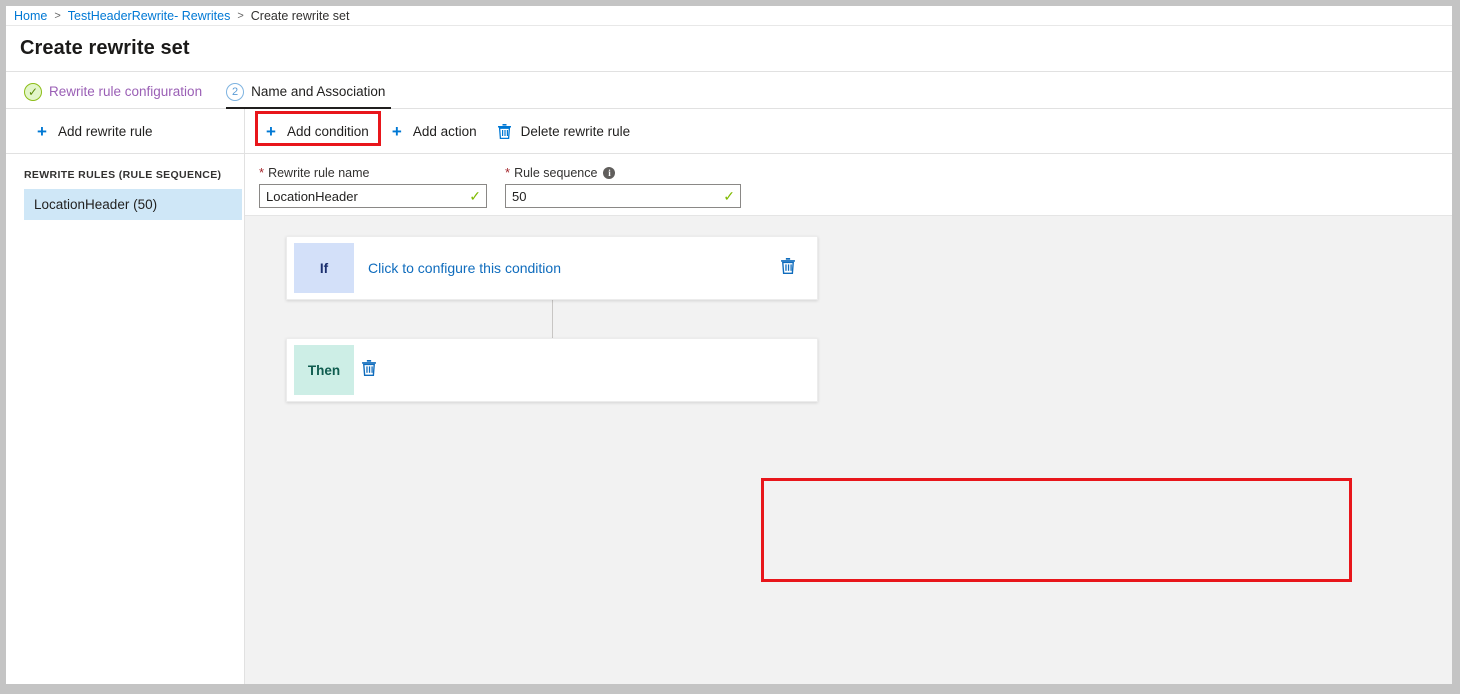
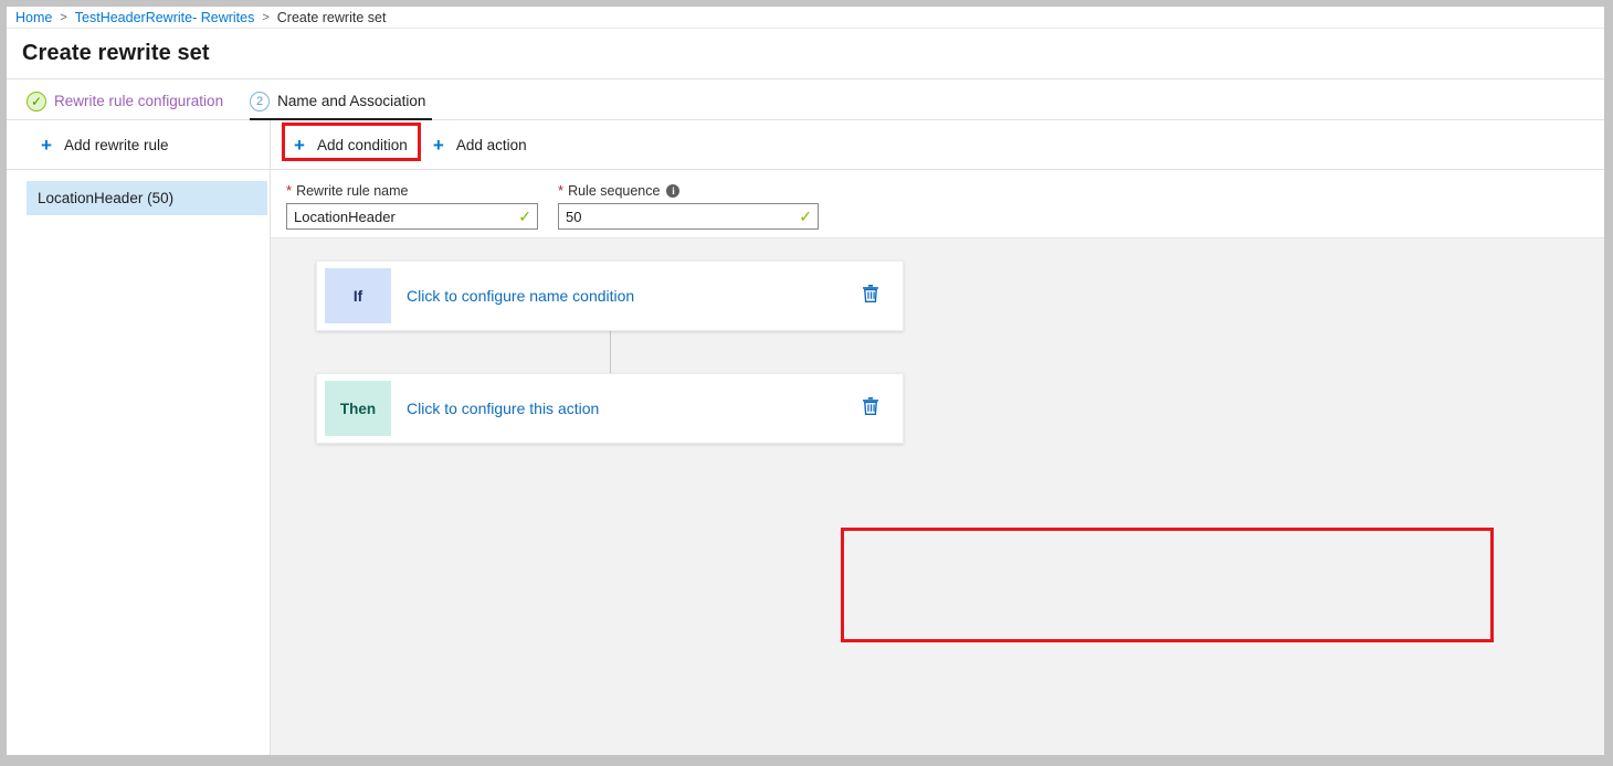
  Home
  >
  TestHeaderRewrite- Rewrites
  >
  Create rewrite set
  Create rewrite set
  ✓
  Rewrite rule configuration
  2
  Name and Association
  +
  Add rewrite rule
  +
  Add condition
  +
  Add action
- Delete rewrite rule
- REWRITE RULES (RULE SEQUENCE)
  LocationHeader (50)
  *
  Rewrite rule name
  LocationHeader
  ✓
  *
  Rule sequence
  i
  50
  ✓
  If
- Click to configure this condition
+ Click to configure name condition
  Then
+ Click to configure this action
